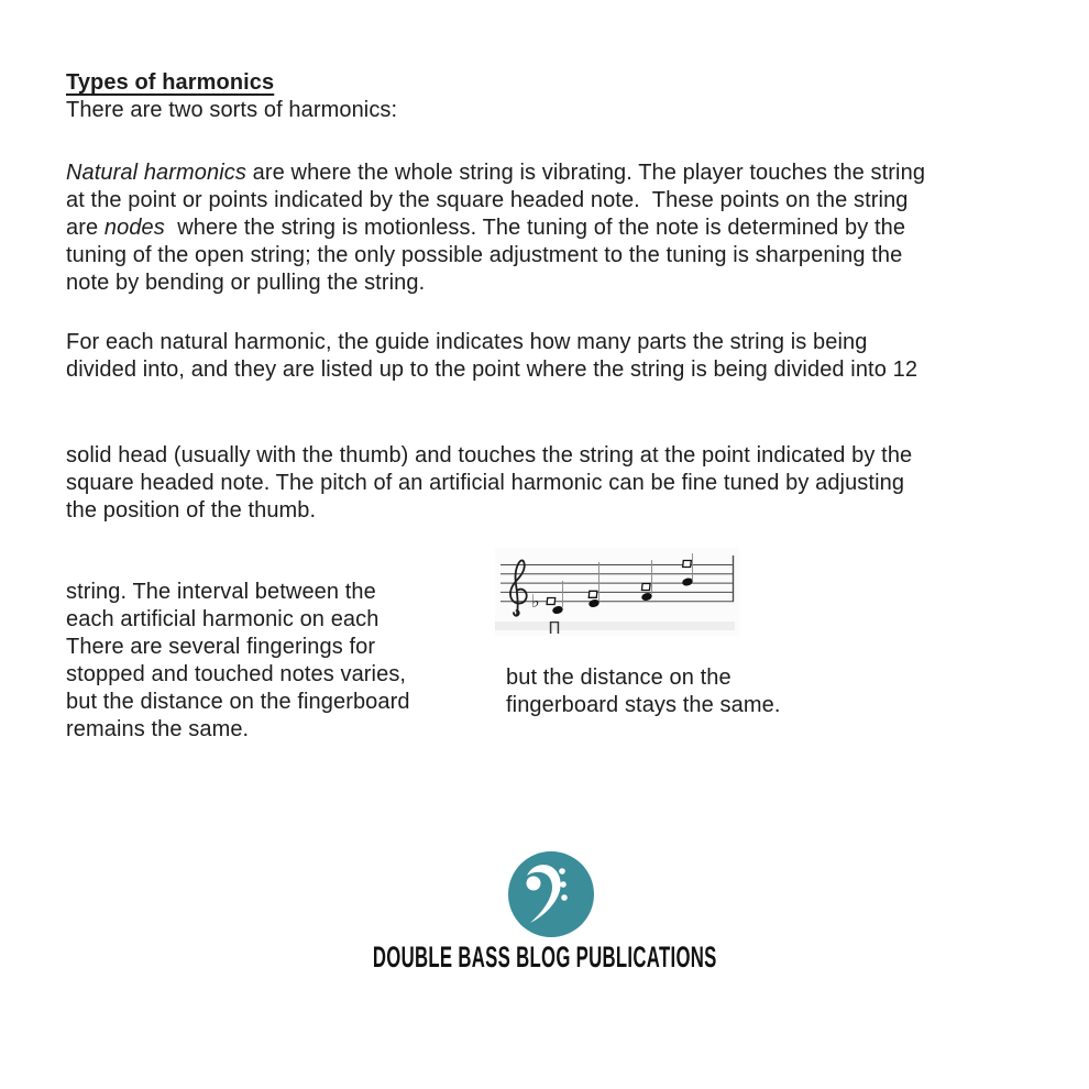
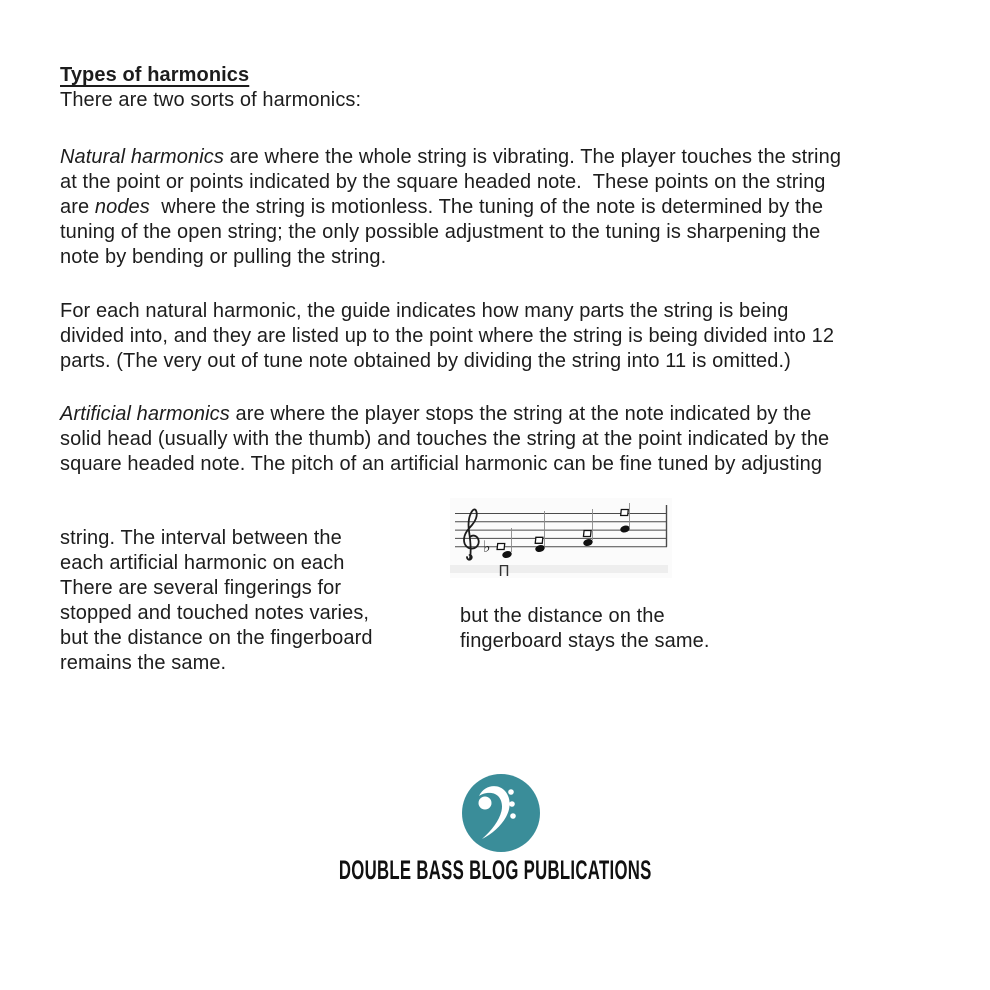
  Types of harmonics
  There are two sorts of harmonics:
  Natural harmonics are where the whole string is vibrating. The player touches the string
  at the point or points indicated by the square headed note. These points on the string
  are nodes where the string is motionless. The tuning of the note is determined by the
  tuning of the open string; the only possible adjustment to the tuning is sharpening the
  note by bending or pulling the string.
  For each natural harmonic, the guide indicates how many parts the string is being
  divided into, and they are listed up to the point where the string is being divided into 12
+ parts. (The very out of tune note obtained by dividing the string into 11 is omitted.)
+ Artificial harmonics are where the player stops the string at the note indicated by the
  solid head (usually with the thumb) and touches the string at the point indicated by the
  square headed note. The pitch of an artificial harmonic can be fine tuned by adjusting
- the position of the thumb.
  string. The interval between the
  each artificial harmonic on each
  There are several fingerings for
  stopped and touched notes varies,
  but the distance on the fingerboard
  remains the same.
  ♭
  Π
  but the distance on the
  fingerboard stays the same.
  DOUBLE BASS BLOG PUBLICATIONS
